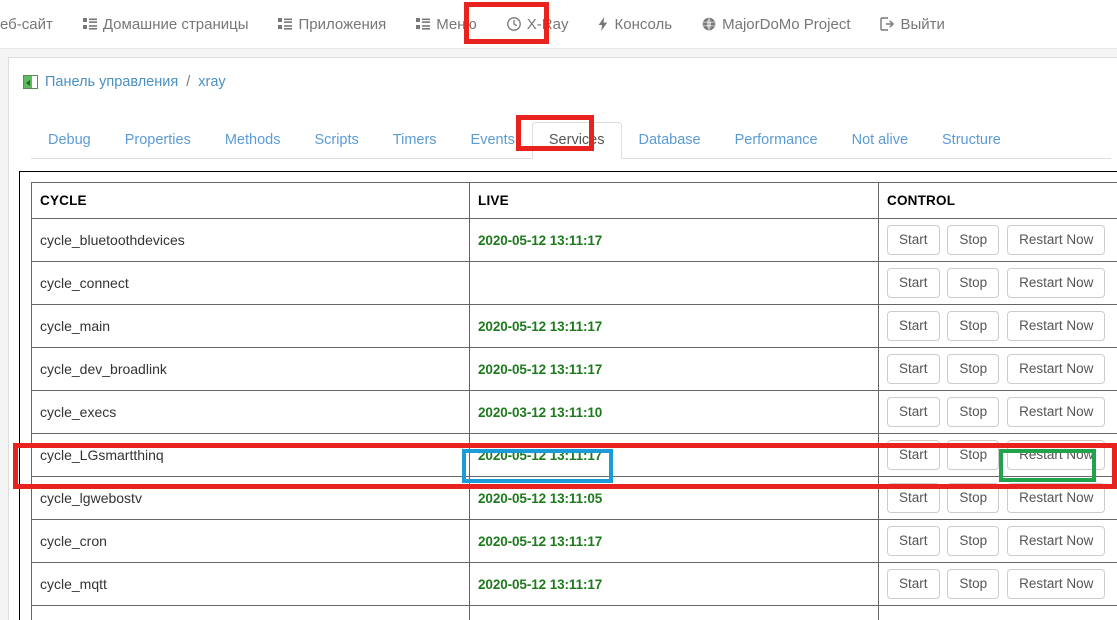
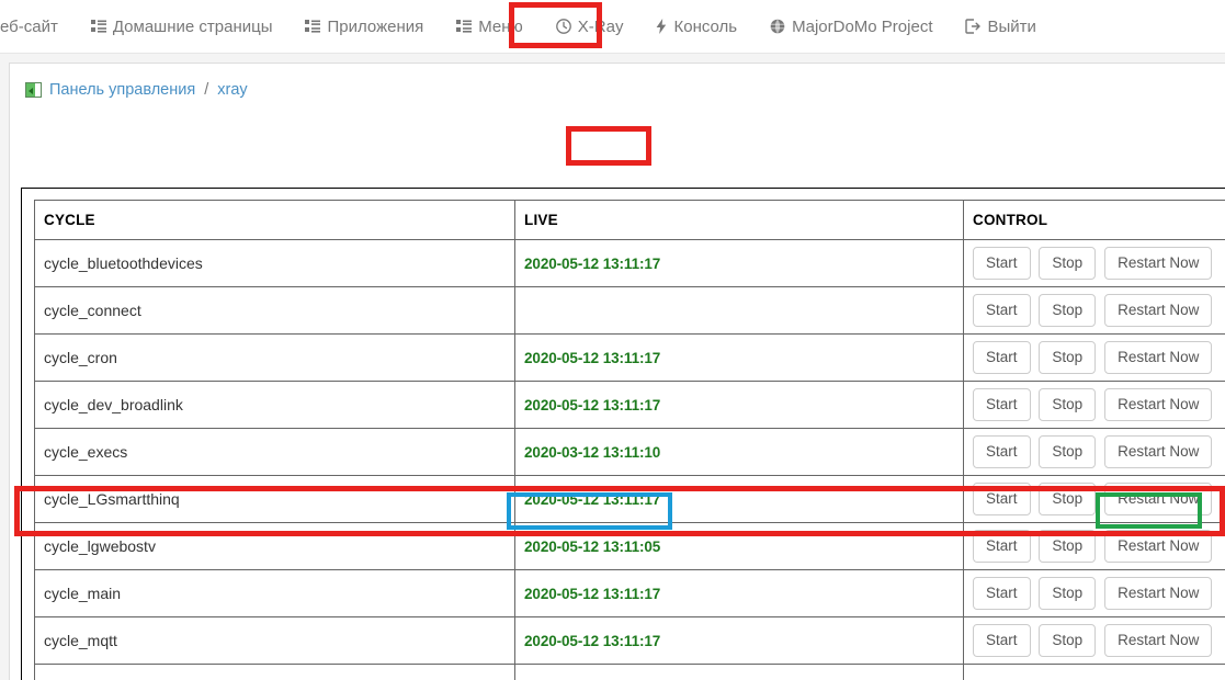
  еб-сайт
  Домашние страницы
  Приложения
  Меню
  X-Ray
  Консоль
  MajorDoMo Project
  Выйти
  Панель управления
  /
  xray
- Debug
- Properties
- Methods
- Scripts
- Timers
- Events
- Services
- Database
- Performance
- Not alive
- Structure
  CYCLE	LIVE	CONTROL
  cycle_bluetoothdevices	2020-05-12 13:11:17	Start Stop Restart Now
  cycle_connect		Start Stop Restart Now
- cycle_main	2020-05-12 13:11:17	Start Stop Restart Now
+ cycle_cron	2020-05-12 13:11:17	Start Stop Restart Now
  cycle_dev_broadlink	2020-05-12 13:11:17	Start Stop Restart Now
  cycle_execs	2020-03-12 13:11:10	Start Stop Restart Now
  cycle_LGsmartthinq	2020-05-12 13:11:17	Start Stop Restart Now
  cycle_lgwebostv	2020-05-12 13:11:05	Start Stop Restart Now
- cycle_cron	2020-05-12 13:11:17	Start Stop Restart Now
+ cycle_main	2020-05-12 13:11:17	Start Stop Restart Now
  cycle_mqtt	2020-05-12 13:11:17	Start Stop Restart Now
